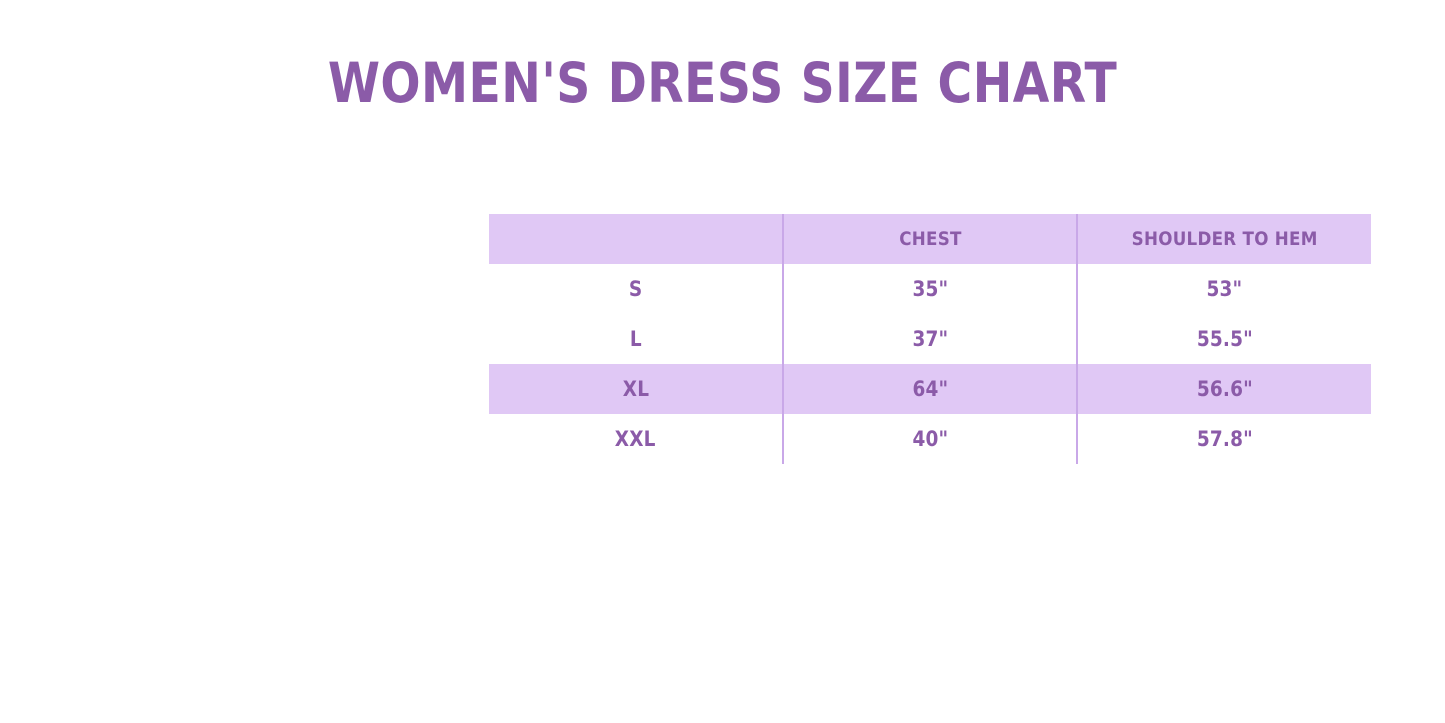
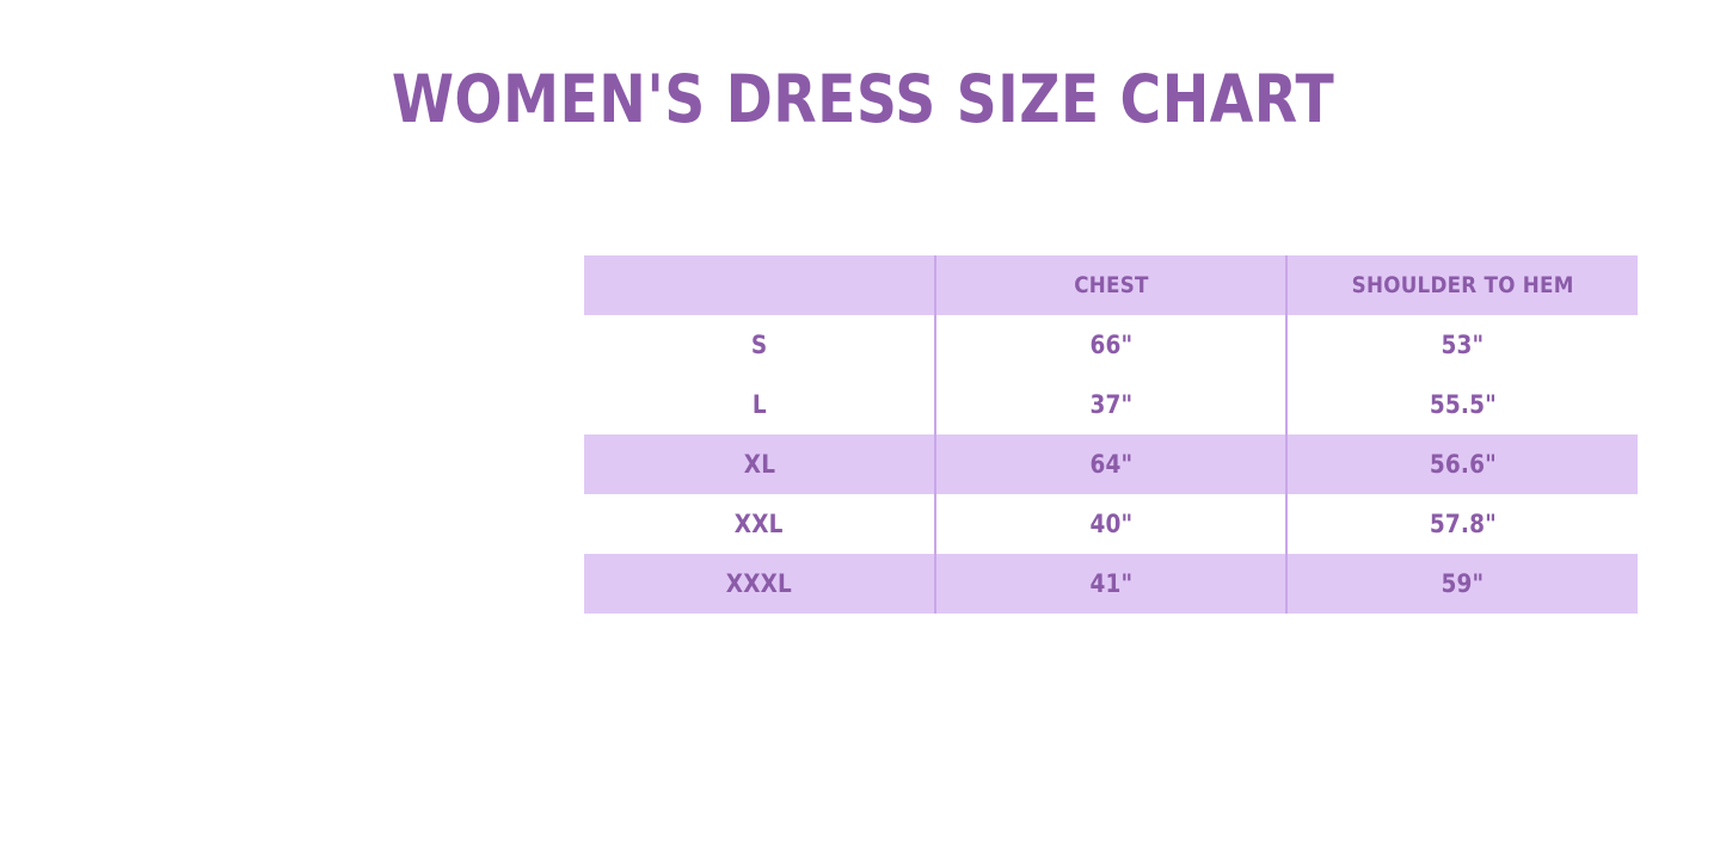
  WOMEN'S DRESS SIZE CHART
  	CHEST	SHOULDER TO HEM
- S	35"	53"
+ S	66"	53"
  L	37"	55.5"
  XL	64"	56.6"
  XXL	40"	57.8"
+ XXXL	41"	59"
